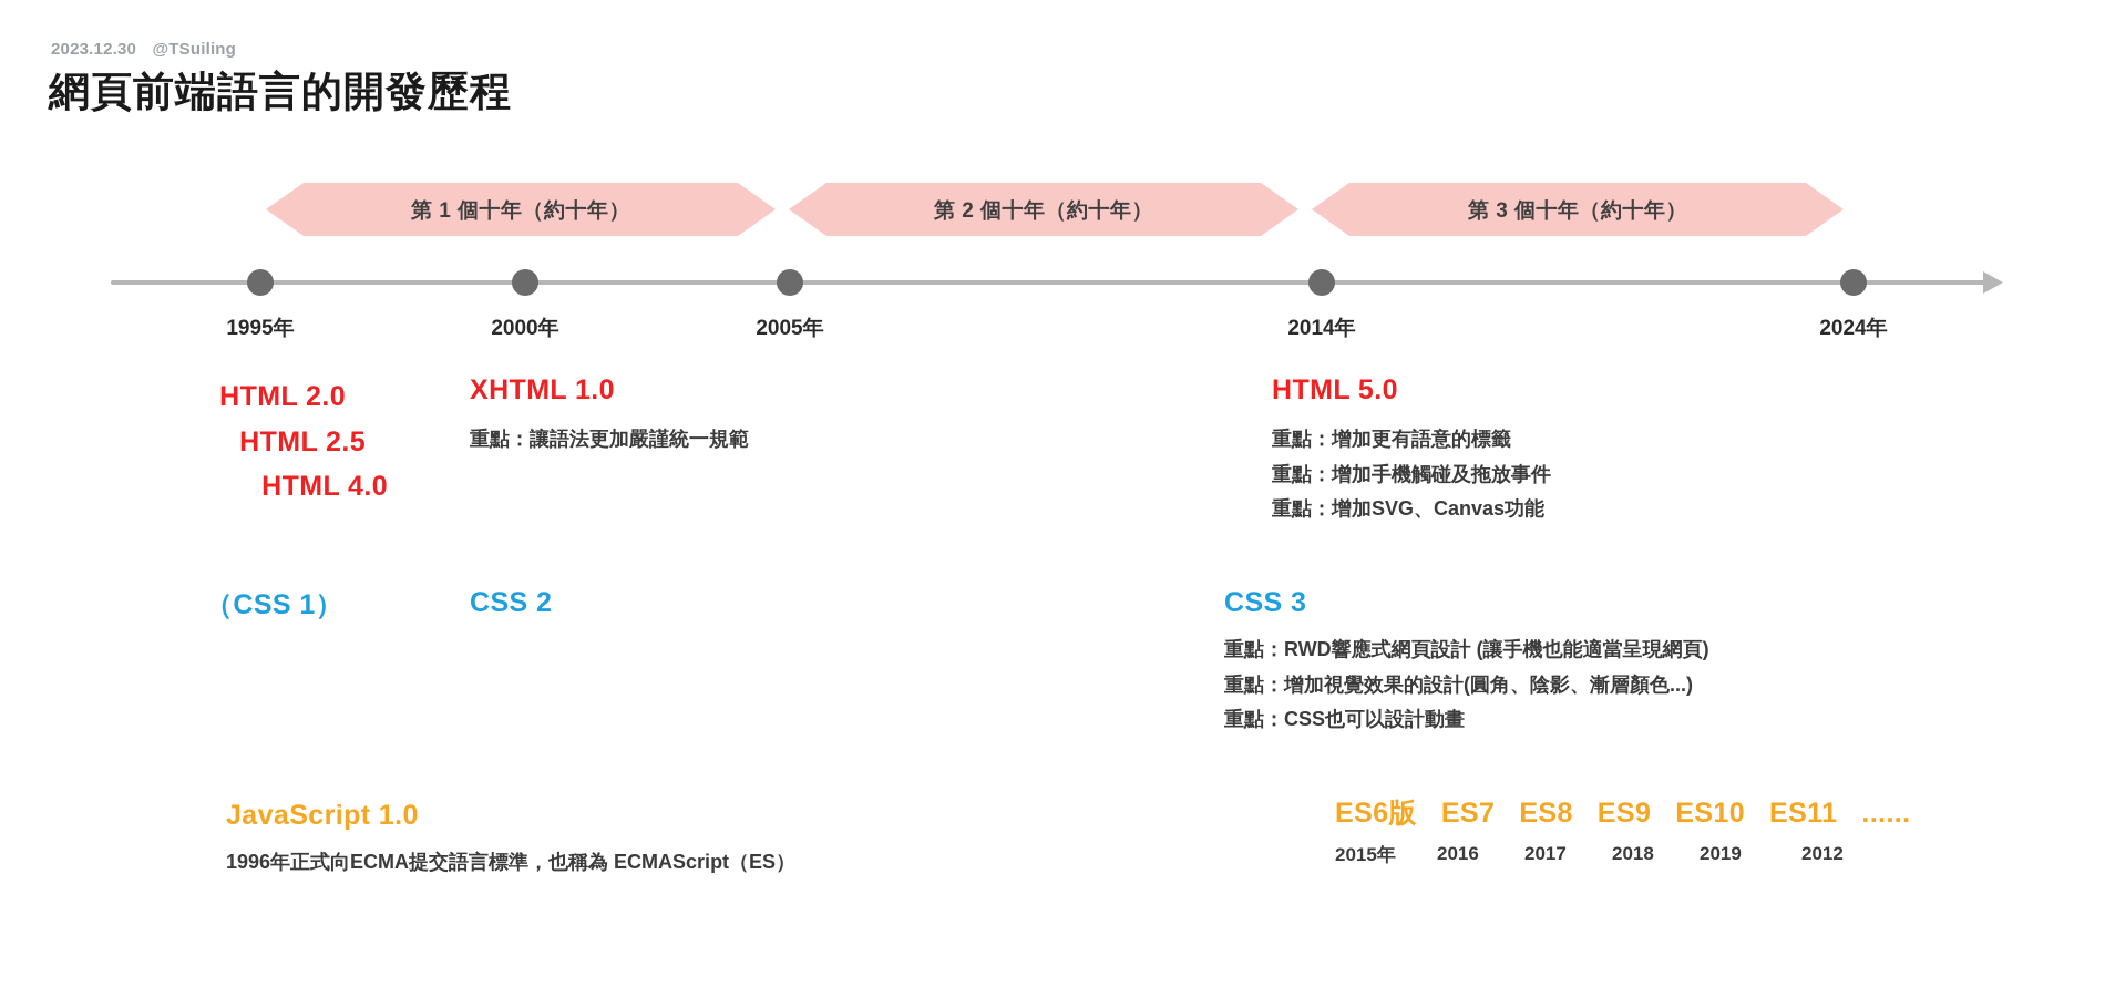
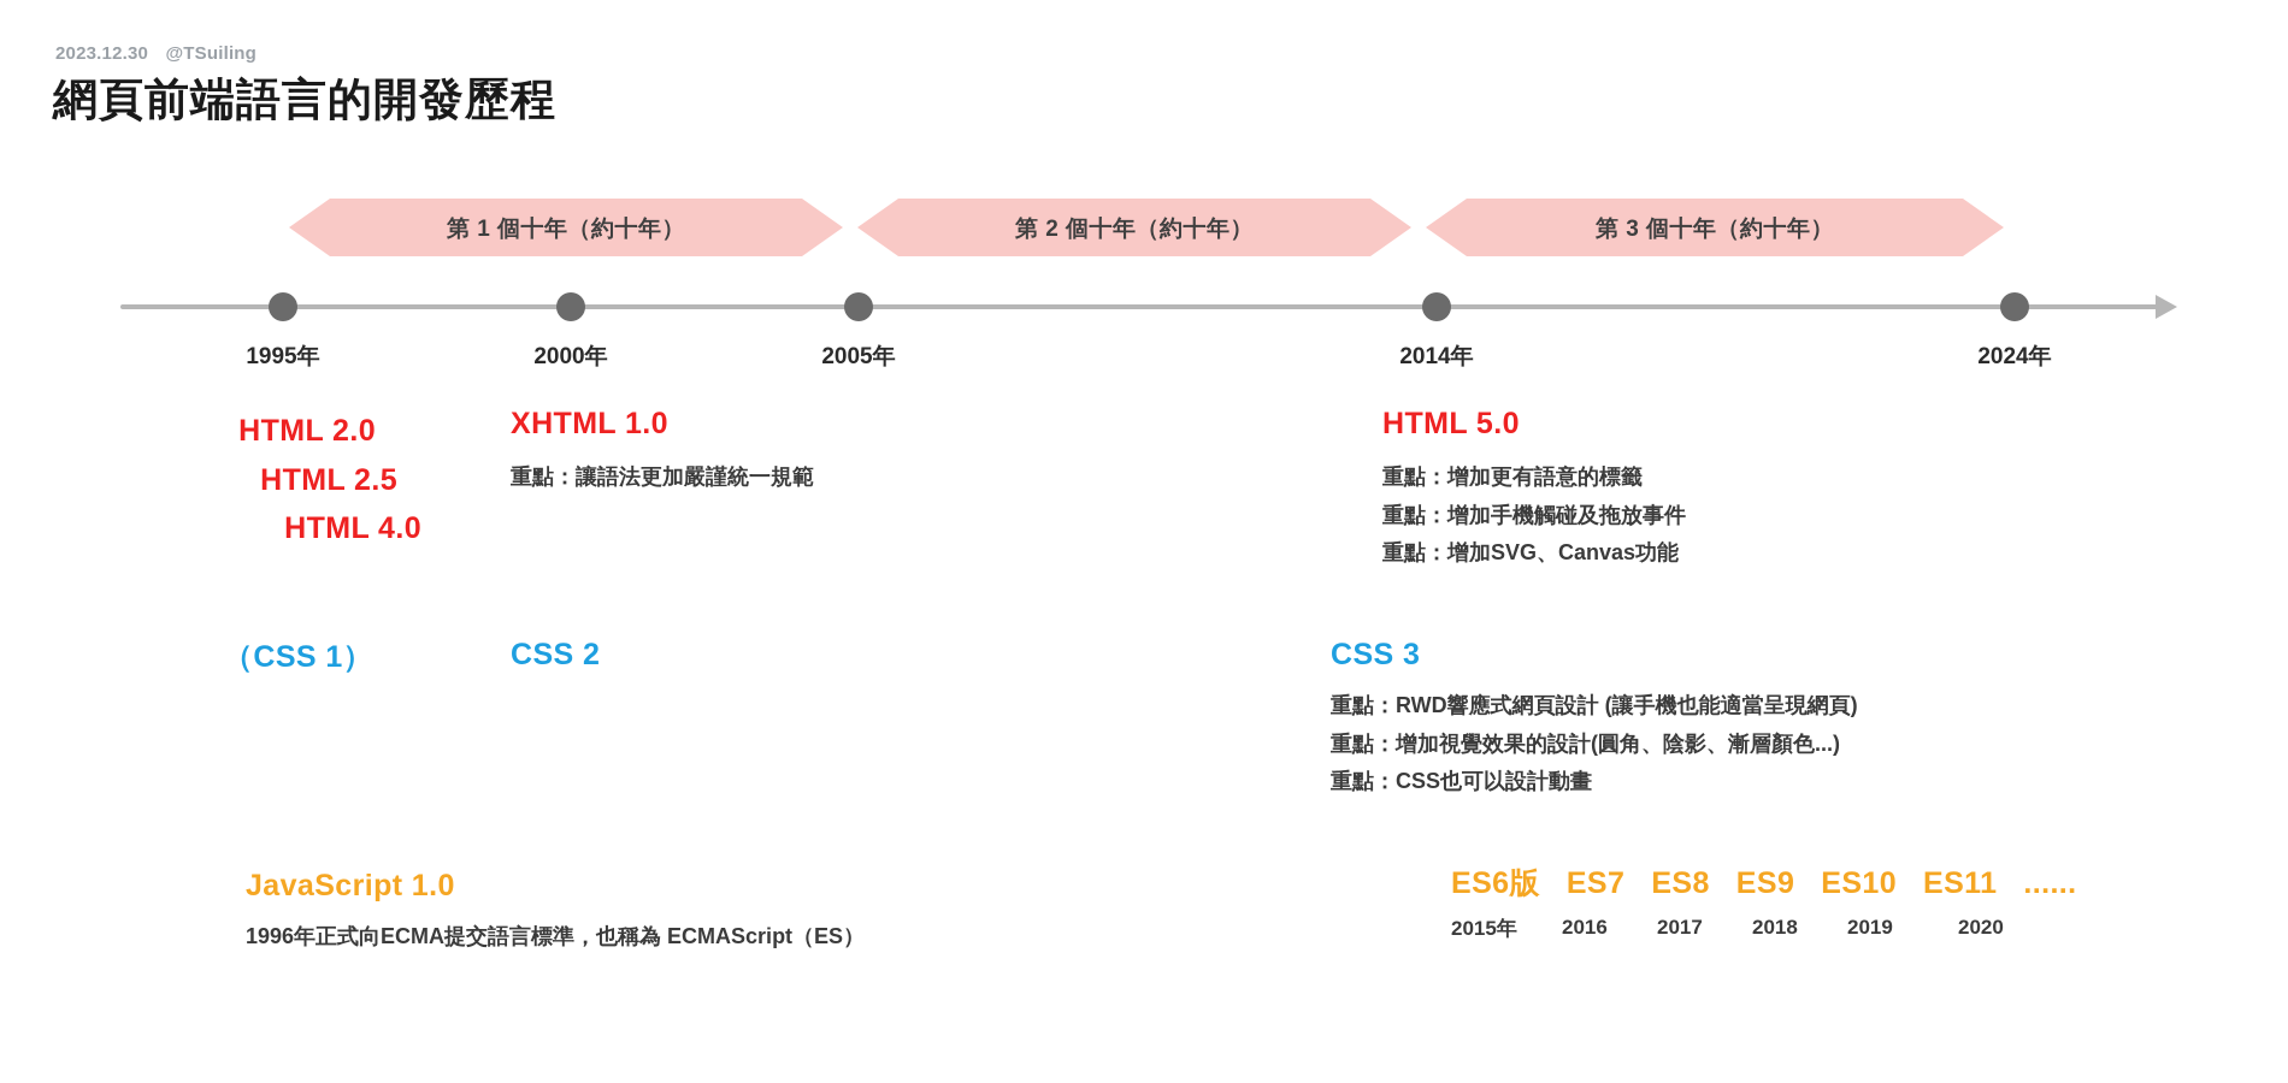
  2023.12.30 @TSuiling
  網頁前端語言的開發歷程
  第 1 個十年（約十年）
  第 2 個十年（約十年）
  第 3 個十年（約十年）
  1995年
  2000年
  2005年
  2014年
  2024年
  HTML 2.0
  HTML 2.5
  HTML 4.0
  XHTML 1.0
  重點：讓語法更加嚴謹統一規範
  HTML 5.0
  重點：增加更有語意的標籤
  重點：增加手機觸碰及拖放事件
  重點：增加SVG、Canvas功能
  （CSS 1）
  CSS 2
  CSS 3
  重點：RWD響應式網頁設計 (讓手機也能適當呈現網頁)
  重點：增加視覺效果的設計(圓角、陰影、漸層顏色...)
  重點：CSS也可以設計動畫
  JavaScript 1.0
  1996年正式向ECMA提交語言標準，也稱為 ECMAScript（ES）
  ES6版
  ES7
  ES8
  ES9
  ES10
  ES11
  ......
  2015年
  2016
  2017
  2018
  2019
- 2012
+ 2020
